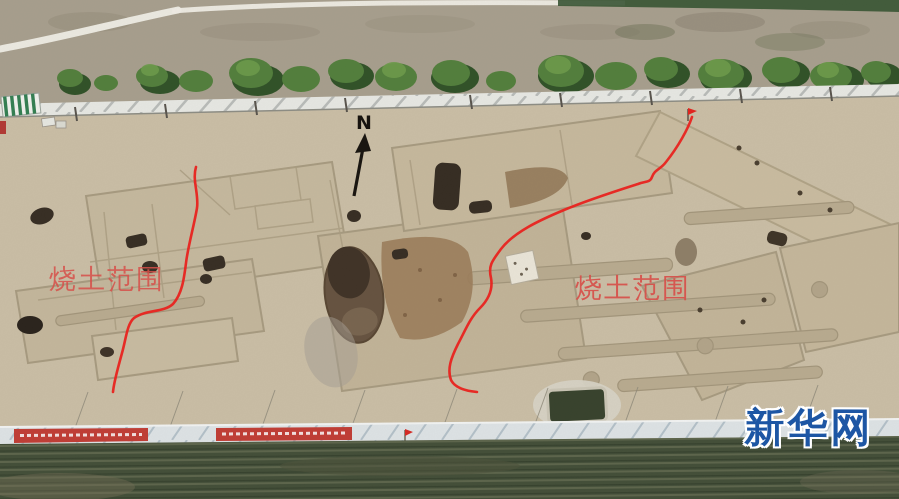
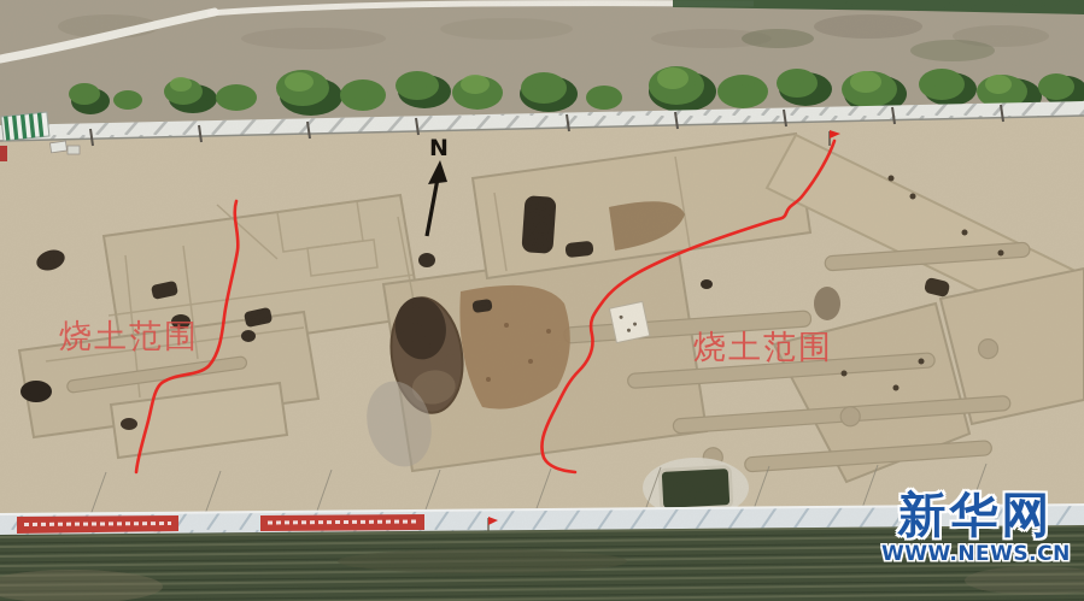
  N
  烧土范围
  烧土范围
  新华网
+ WWW.NEWS.CN
